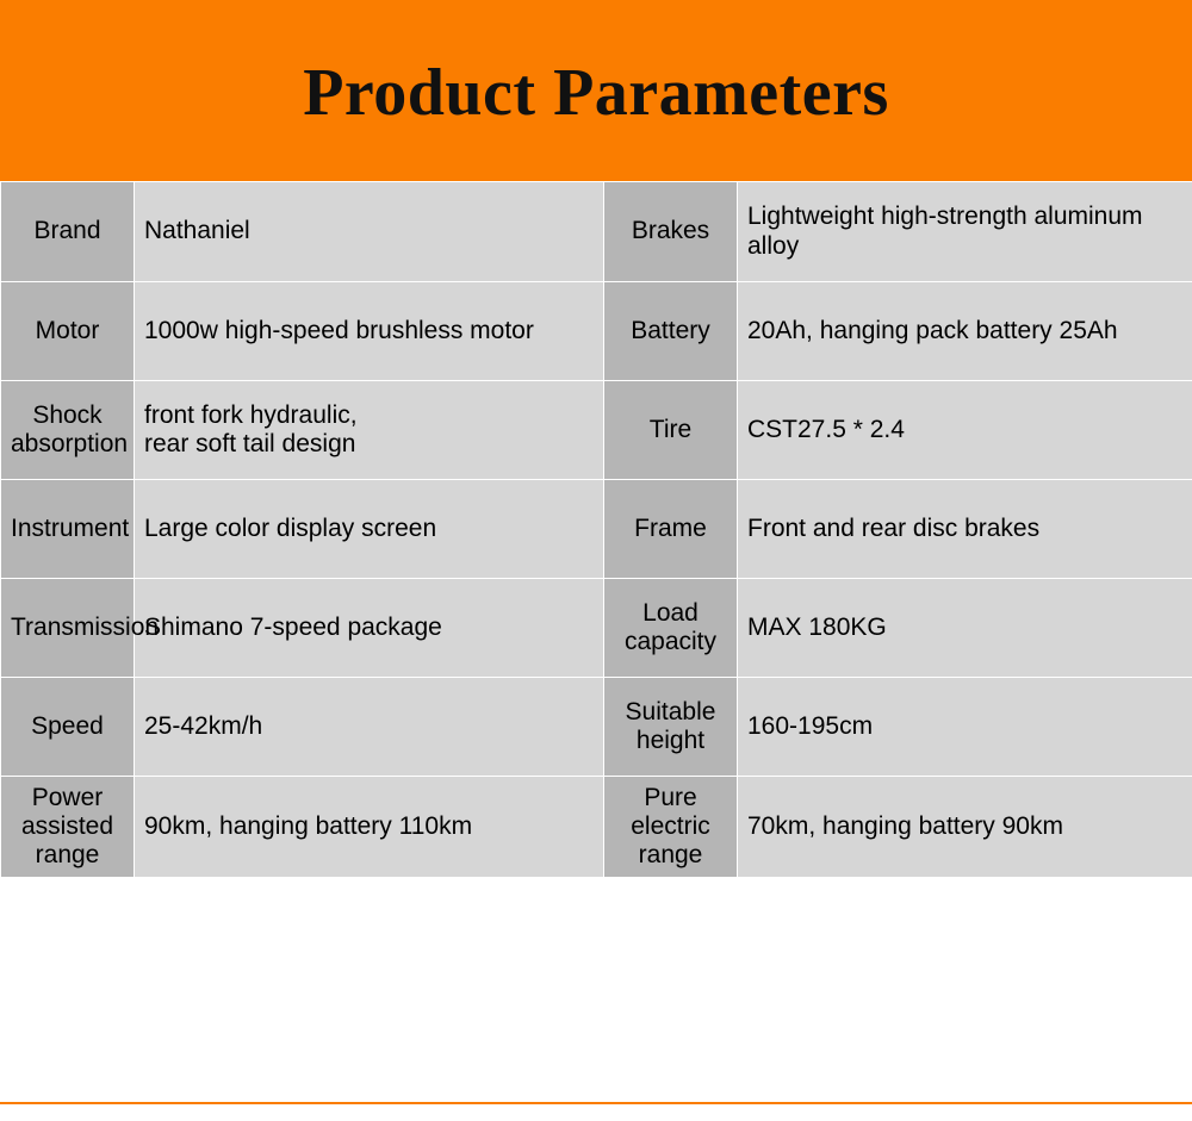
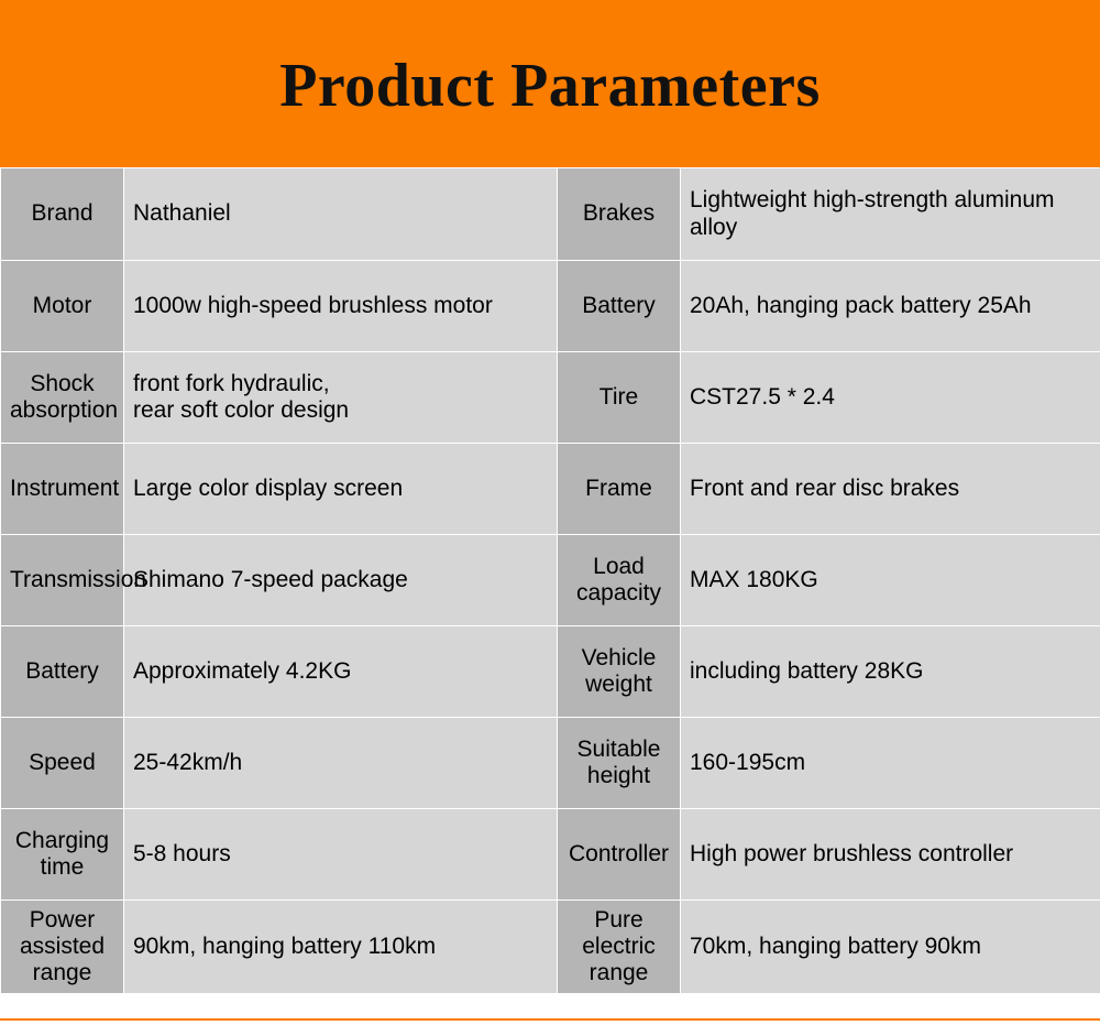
  Product Parameters
  Brand	Nathaniel	Brakes	Lightweight high-strength aluminum alloy
  Motor	1000w high-speed brushless motor	Battery	20Ah, hanging pack battery 25Ah
- Shock absorption	front fork hydraulic, rear soft tail design	Tire	CST27.5 * 2.4
+ Shock absorption	front fork hydraulic, rear soft color design	Tire	CST27.5 * 2.4
  Instrument	Large color display screen	Frame	Front and rear disc brakes
  Transmissio	Shimano 7-speed package	Load capacity	MAX 180KG
+ Battery	Approximately 4.2KG	Vehicle weight	including battery 28KG
  Speed	25-42km/h	Suitable height	160-195cm
+ Charging time	5-8 hours	Controller	High power brushless controller
  Power assisted range	90km, hanging battery 110km	Pure electric range	70km, hanging battery 90km
